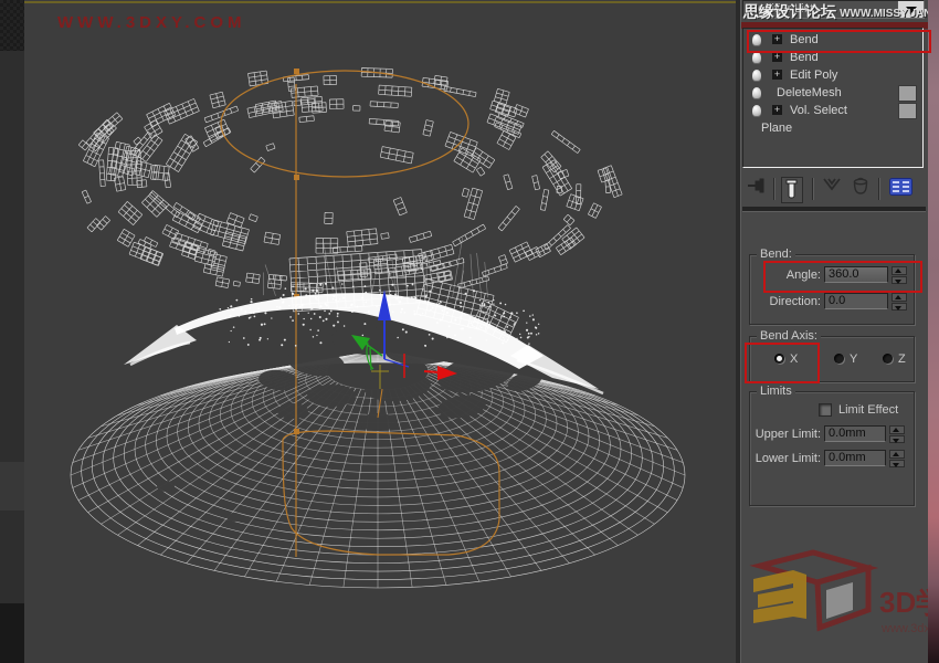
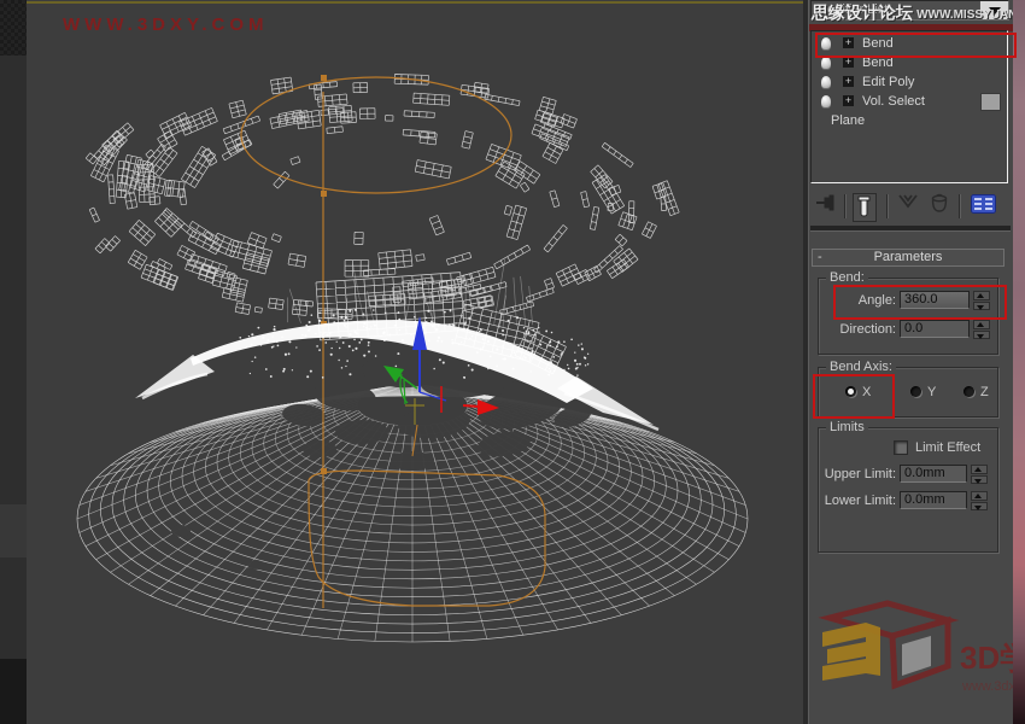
  WWW.3DXY.COM
  Modifier List
  思缘设计论坛 WWW.MISSYUA
  +
  Bend
  +
  Bend
  +
  Edit Poly
- DeleteMesh
  +
  Vol. Select
  Plane
+ -
+ Parameters
  Bend:
  Angle:
  360.0
  Direction:
  0.0
  Bend Axis:
  X
  Y
  Z
  Limits
  Limit Effect
  Upper Limit:
  0.0mm
  Lower Limit:
  0.0mm
